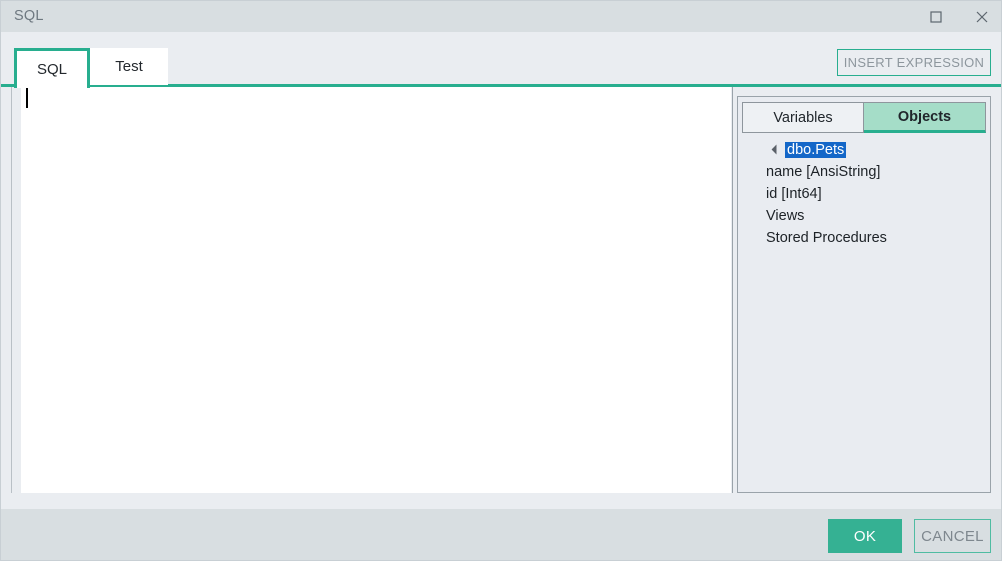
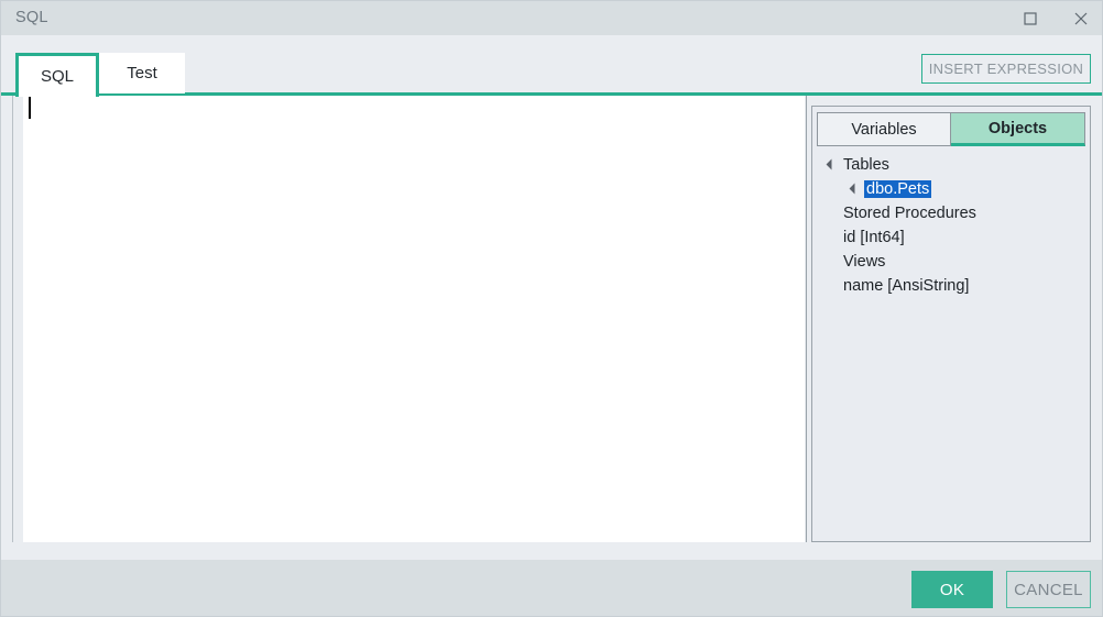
  SQL
  SQL
  Test
  INSERT EXPRESSION
  Variables
  Objects
+ Tables
  dbo.Pets
- name [AnsiString]
+ Stored Procedures
  id [Int64]
  Views
- Stored Procedures
+ name [AnsiString]
  OK
  CANCEL
